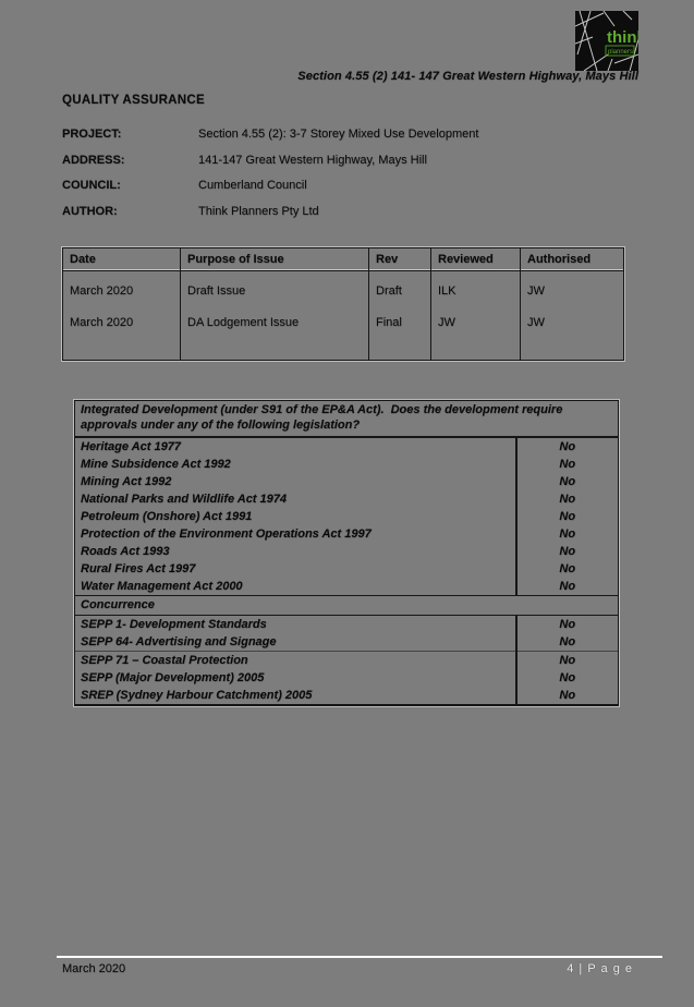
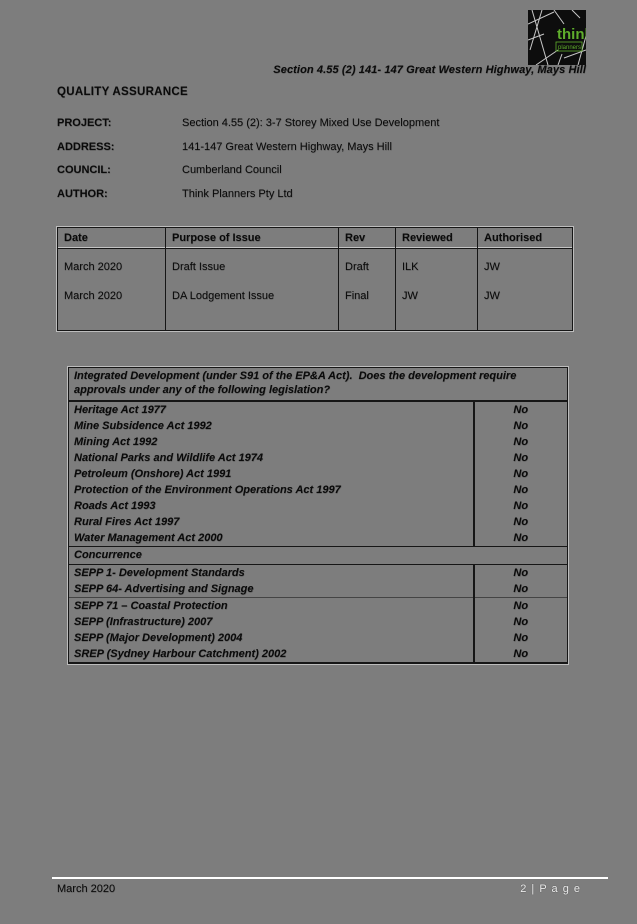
  thin
  Section 4.55 (2) 141- 147 Great Western Highway, Mays Hill
  QUALITY ASSURANCE
  PROJECT:
  Section 4.55 (2): 3-7 Storey Mixed Use Development
  ADDRESS:
  141-147 Great Western Highway, Mays Hill
  COUNCIL:
  Cumberland Council
  AUTHOR:
  Think Planners Pty Ltd
  Date	Purpose of Issue	Rev	Reviewed	Authorised
  March 2020	Draft Issue	Draft	ILK	JW
  March 2020	DA Lodgement Issue	Final	JW	JW
  Integrated Development (under S91 of the EP&A Act). Does the development require approvals under any of the following legislation?
  Heritage Act 1977	No
  Mine Subsidence Act 1992	No
  Mining Act 1992	No
  National Parks and Wildlife Act 1974	No
  Petroleum (Onshore) Act 1991	No
  Protection of the Environment Operations Act 1997	No
  Roads Act 1993	No
  Rural Fires Act 1997	No
  Water Management Act 2000	No
  Concurrence
  SEPP 1- Development Standards	No
  SEPP 64- Advertising and Signage	No
  SEPP 71 – Coastal Protection	No
+ SEPP (Infrastructure) 2007	No
- SEPP (Major Development) 2005	No
+ SEPP (Major Development) 2004	No
- SREP (Sydney Harbour Catchment) 2005	No
+ SREP (Sydney Harbour Catchment) 2002	No
  March 2020
- 4 | P a g e
+ 2 | P a g e
